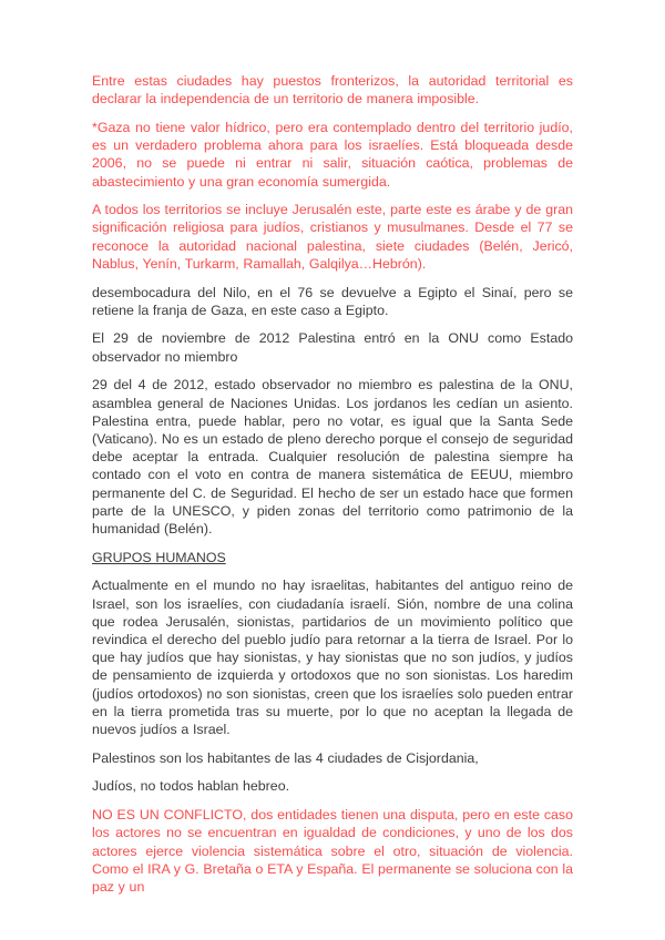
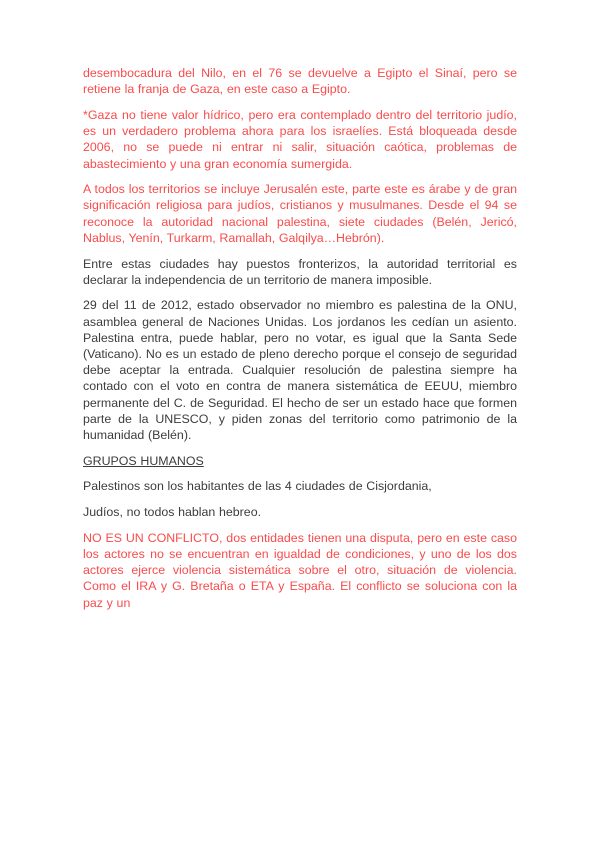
- Entre estas ciudades hay puestos fronterizos, la autoridad territorial es declarar la independencia de un territorio de manera imposible.
+ desembocadura del Nilo, en el 76 se devuelve a Egipto el Sinaí, pero se retiene la franja de Gaza, en este caso a Egipto.
  *Gaza no tiene valor hídrico, pero era contemplado dentro del territorio judío, es un verdadero problema ahora para los israelíes. Está bloqueada desde 2006, no se puede ni entrar ni salir, situación caótica, problemas de abastecimiento y una gran economía sumergida.
- A todos los territorios se incluye Jerusalén este, parte este es árabe y de gran significación religiosa para judíos, cristianos y musulmanes. Desde el 77 se reconoce la autoridad nacional palestina, siete ciudades (Belén, Jericó, Nablus, Yenín, Turkarm, Ramallah, Galqilya…Hebrón).
+ A todos los territorios se incluye Jerusalén este, parte este es árabe y de gran significación religiosa para judíos, cristianos y musulmanes. Desde el 94 se reconoce la autoridad nacional palestina, siete ciudades (Belén, Jericó, Nablus, Yenín, Turkarm, Ramallah, Galqilya…Hebrón).
- desembocadura del Nilo, en el 76 se devuelve a Egipto el Sinaí, pero se retiene la franja de Gaza, en este caso a Egipto.
+ Entre estas ciudades hay puestos fronterizos, la autoridad territorial es declarar la independencia de un territorio de manera imposible.
- El 29 de noviembre de 2012 Palestina entró en la ONU como Estado observador no miembro
- 29 del 4 de 2012, estado observador no miembro es palestina de la ONU, asamblea general de Naciones Unidas. Los jordanos les cedían un asiento. Palestina entra, puede hablar, pero no votar, es igual que la Santa Sede (Vaticano). No es un estado de pleno derecho porque el consejo de seguridad debe aceptar la entrada. Cualquier resolución de palestina siempre ha contado con el voto en contra de manera sistemática de EEUU, miembro permanente del C. de Seguridad. El hecho de ser un estado hace que formen parte de la UNESCO, y piden zonas del territorio como patrimonio de la humanidad (Belén).
+ 29 del 11 de 2012, estado observador no miembro es palestina de la ONU, asamblea general de Naciones Unidas. Los jordanos les cedían un asiento. Palestina entra, puede hablar, pero no votar, es igual que la Santa Sede (Vaticano). No es un estado de pleno derecho porque el consejo de seguridad debe aceptar la entrada. Cualquier resolución de palestina siempre ha contado con el voto en contra de manera sistemática de EEUU, miembro permanente del C. de Seguridad. El hecho de ser un estado hace que formen parte de la UNESCO, y piden zonas del territorio como patrimonio de la humanidad (Belén).
  GRUPOS HUMANOS
- Actualmente en el mundo no hay israelitas, habitantes del antiguo reino de Israel, son los israelíes, con ciudadanía israelí. Sión, nombre de una colina que rodea Jerusalén, sionistas, partidarios de un movimiento político que revindica el derecho del pueblo judío para retornar a la tierra de Israel. Por lo que hay judíos que hay sionistas, y hay sionistas que no son judíos, y judíos de pensamiento de izquierda y ortodoxos que no son sionistas. Los haredim (judíos ortodoxos) no son sionistas, creen que los israelíes solo pueden entrar en la tierra prometida tras su muerte, por lo que no aceptan la llegada de nuevos judíos a Israel.
  Palestinos son los habitantes de las 4 ciudades de Cisjordania,
  Judíos, no todos hablan hebreo.
- NO ES UN CONFLICTO, dos entidades tienen una disputa, pero en este caso los actores no se encuentran en igualdad de condiciones, y uno de los dos actores ejerce violencia sistemática sobre el otro, situación de violencia. Como el IRA y G. Bretaña o ETA y España. El permanente se soluciona con la paz y un
+ NO ES UN CONFLICTO, dos entidades tienen una disputa, pero en este caso los actores no se encuentran en igualdad de condiciones, y uno de los dos actores ejerce violencia sistemática sobre el otro, situación de violencia. Como el IRA y G. Bretaña o ETA y España. El conflicto se soluciona con la paz y un
